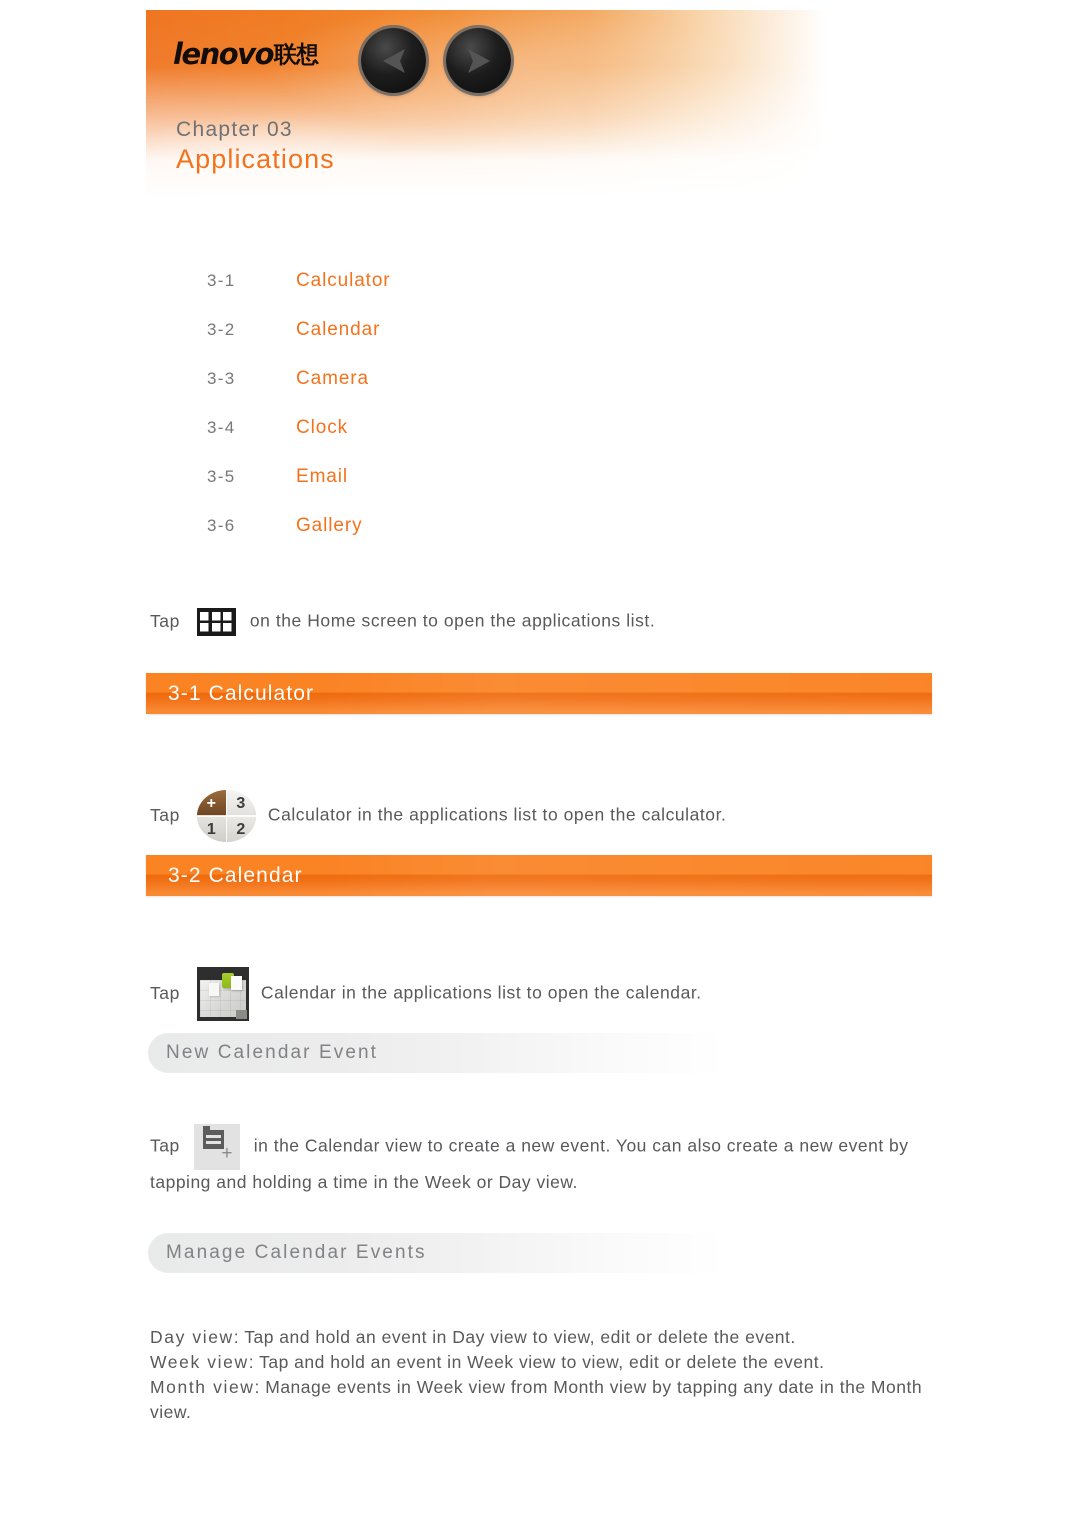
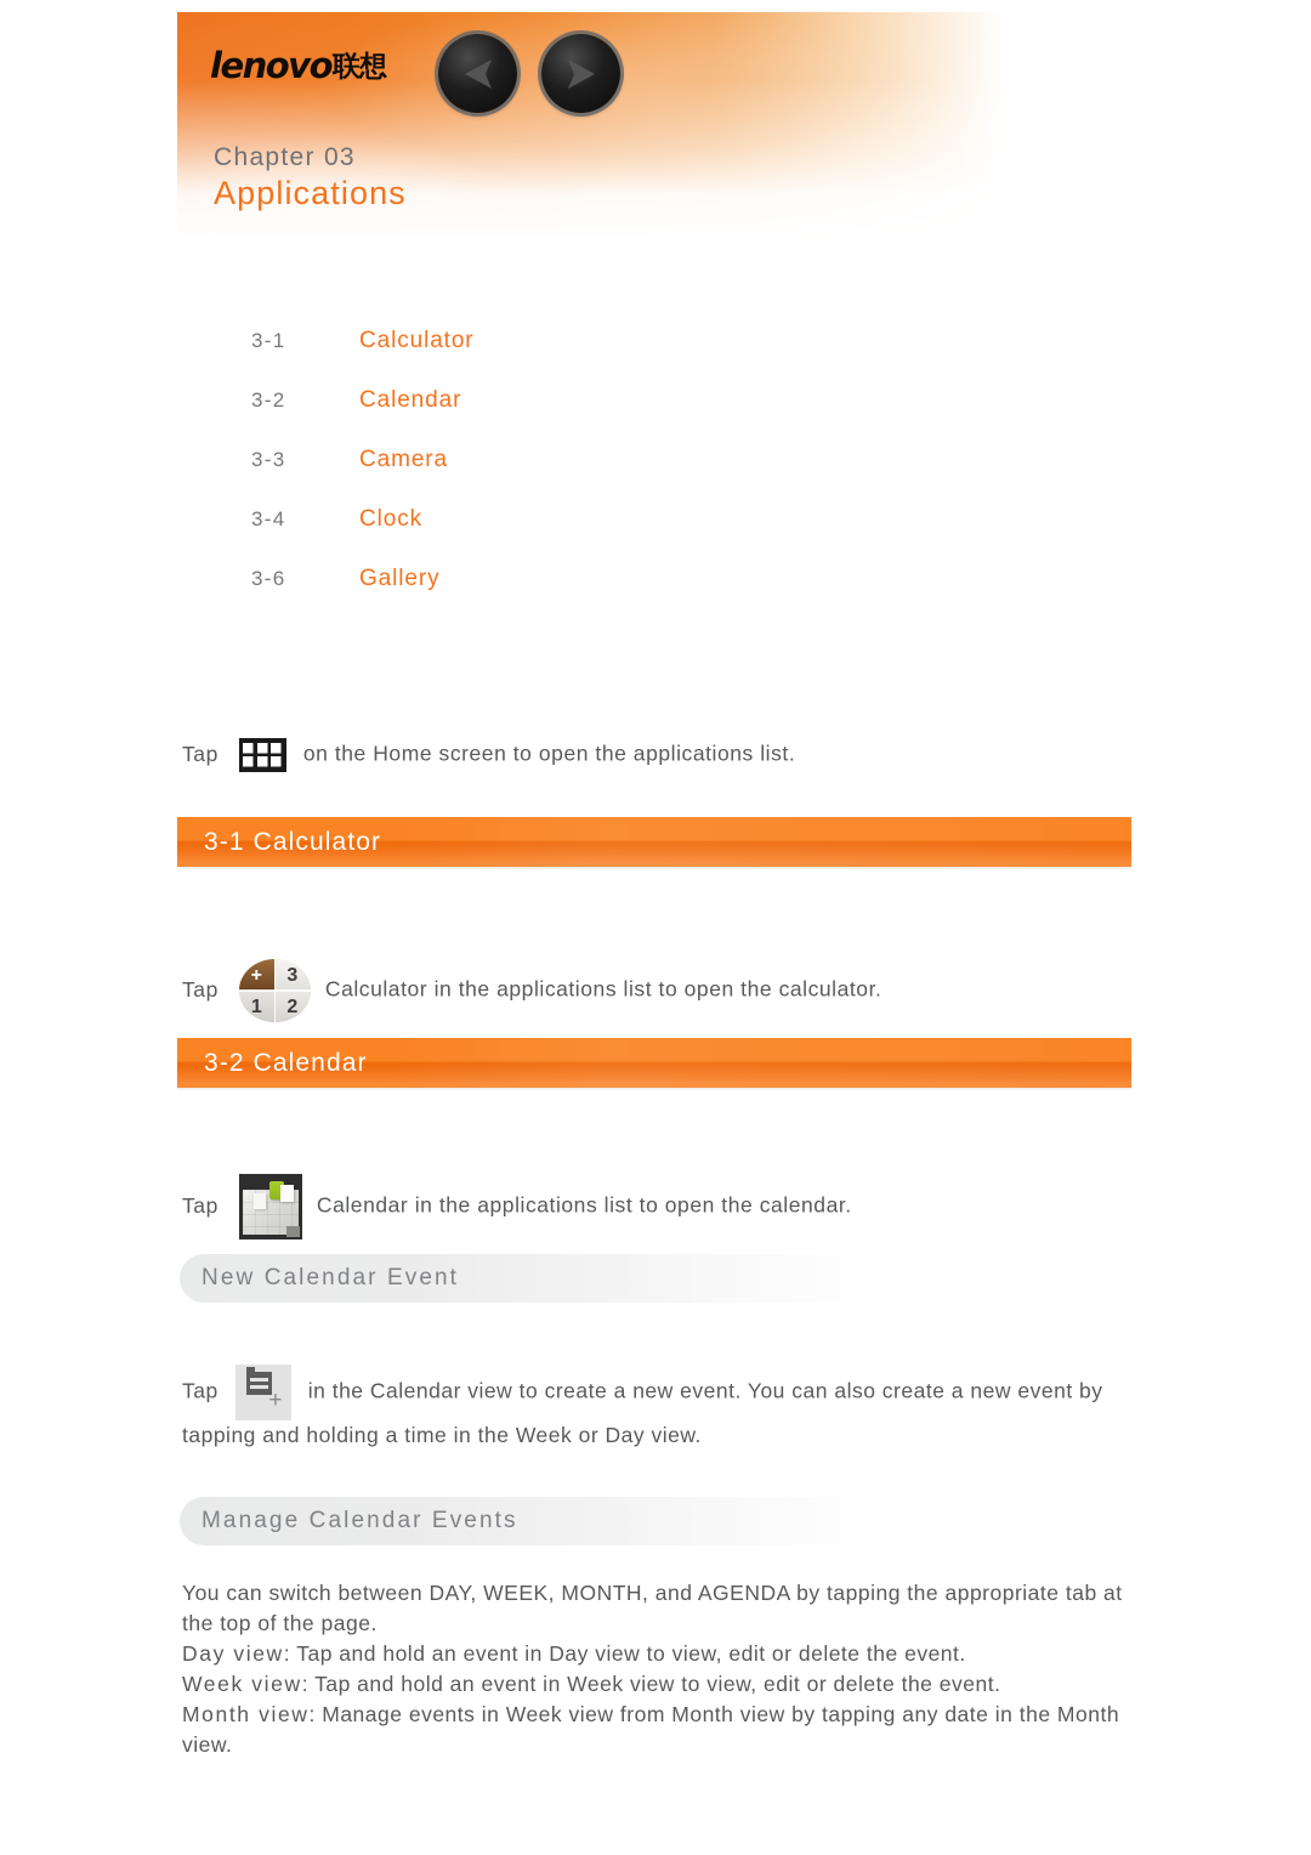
  lenovo联想
  Chapter 03
  Applications
  3-1
  Calculator
  3-2
  Calendar
  3-3
  Camera
  3-4
  Clock
- 3-5
- Email
  3-6
  Gallery
  Tap on the Home screen to open the applications list.
  3-1 Calculator
  Tap
  +
  3
  1
  2
  Calculator in the applications list to open the calculator.
  3-2 Calendar
  Tap Calendar in the applications list to open the calendar.
  New Calendar Event
  Tap
  +
  in the Calendar view to create a new event. You can also create a new event by tapping and holding a time in the Week or Day view.
  Manage Calendar Events
+ You can switch between DAY, WEEK, MONTH, and AGENDA by tapping the appropriate tab at the top of the page.
  Day view: Tap and hold an event in Day view to view, edit or delete the event.
  Week view: Tap and hold an event in Week view to view, edit or delete the event.
  Month view: Manage events in Week view from Month view by tapping any date in the Month view.
